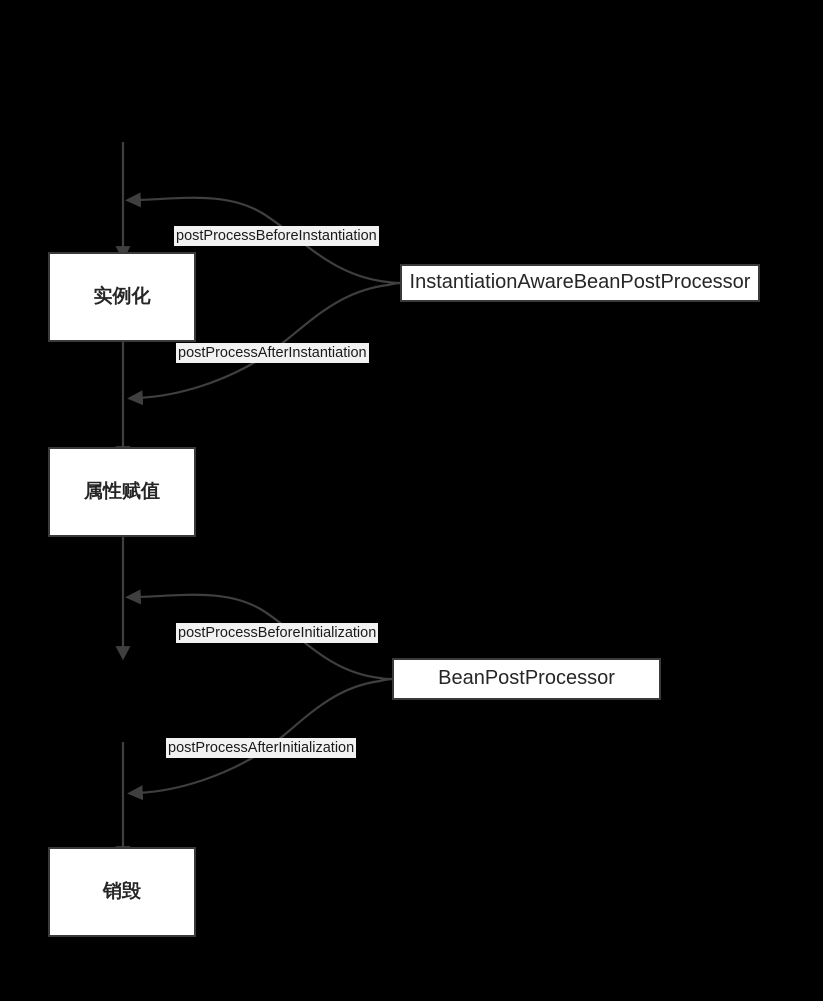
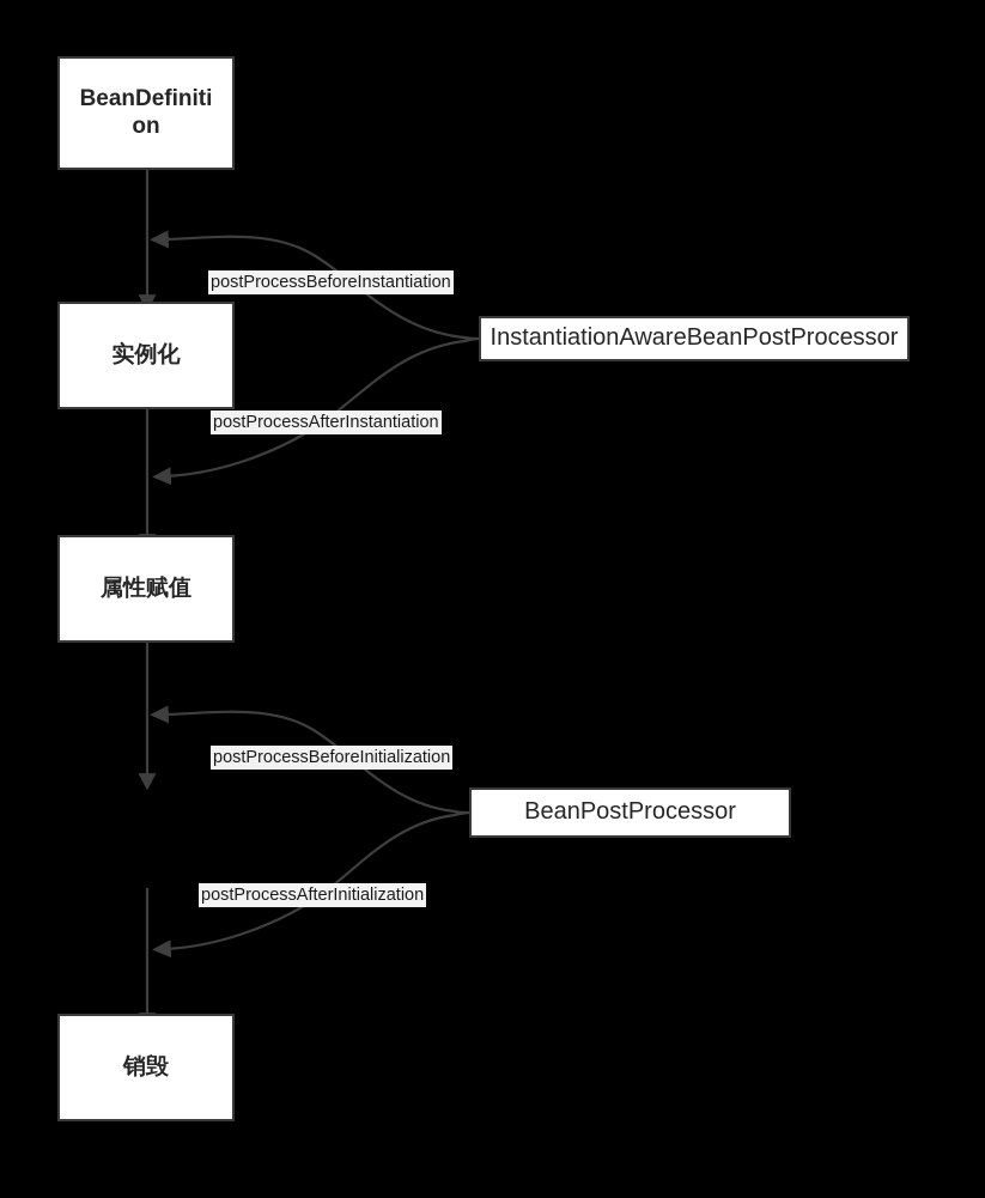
+ BeanDefiniti
+ on
  实例化
  属性赋值
  销毁
  InstantiationAwareBeanPostProcessor
  BeanPostProcessor
  postProcessBeforeInstantiation
  postProcessAfterInstantiation
  postProcessBeforeInitialization
  postProcessAfterInitialization
